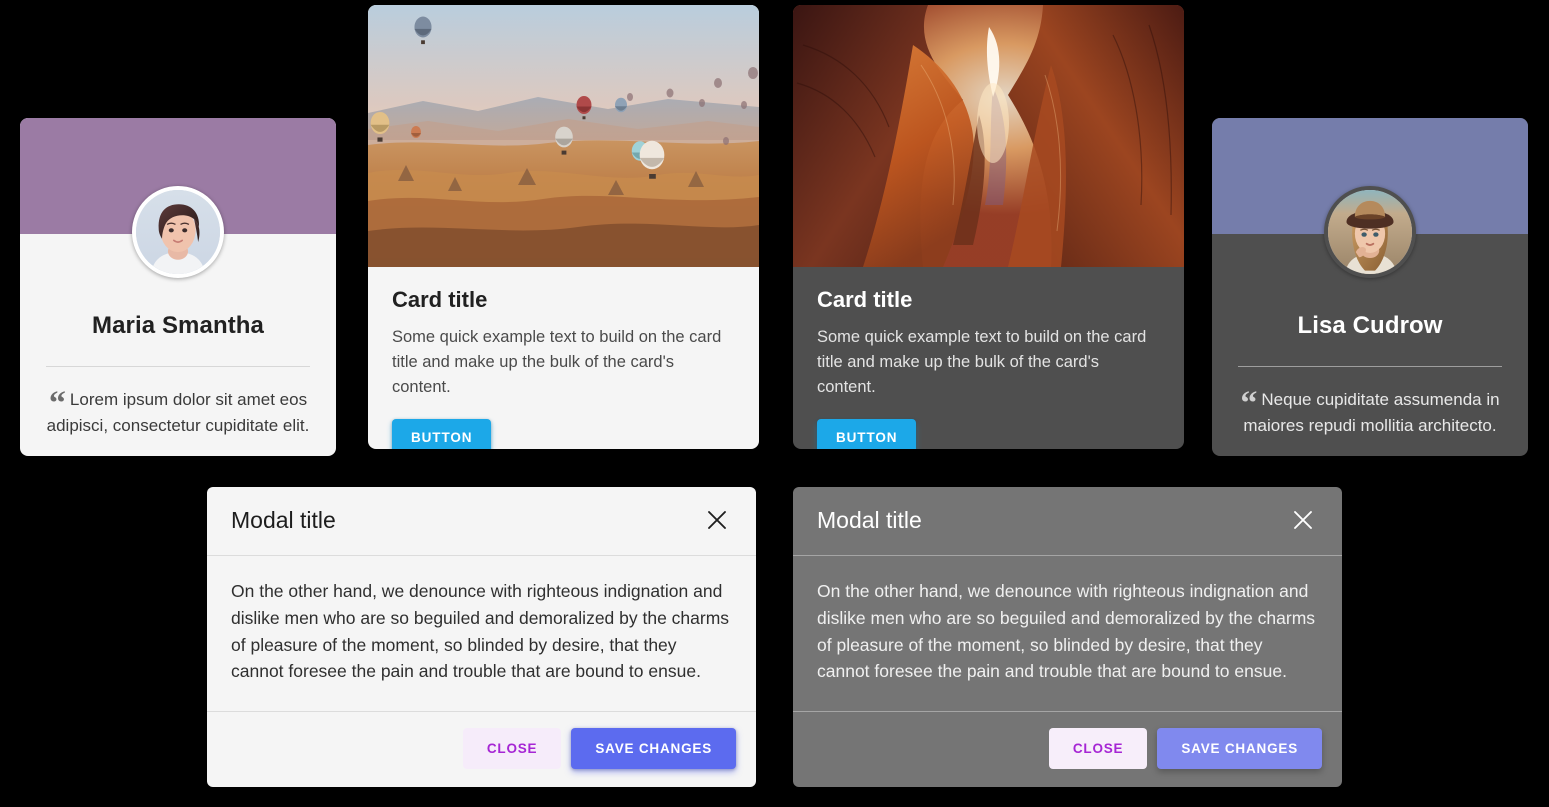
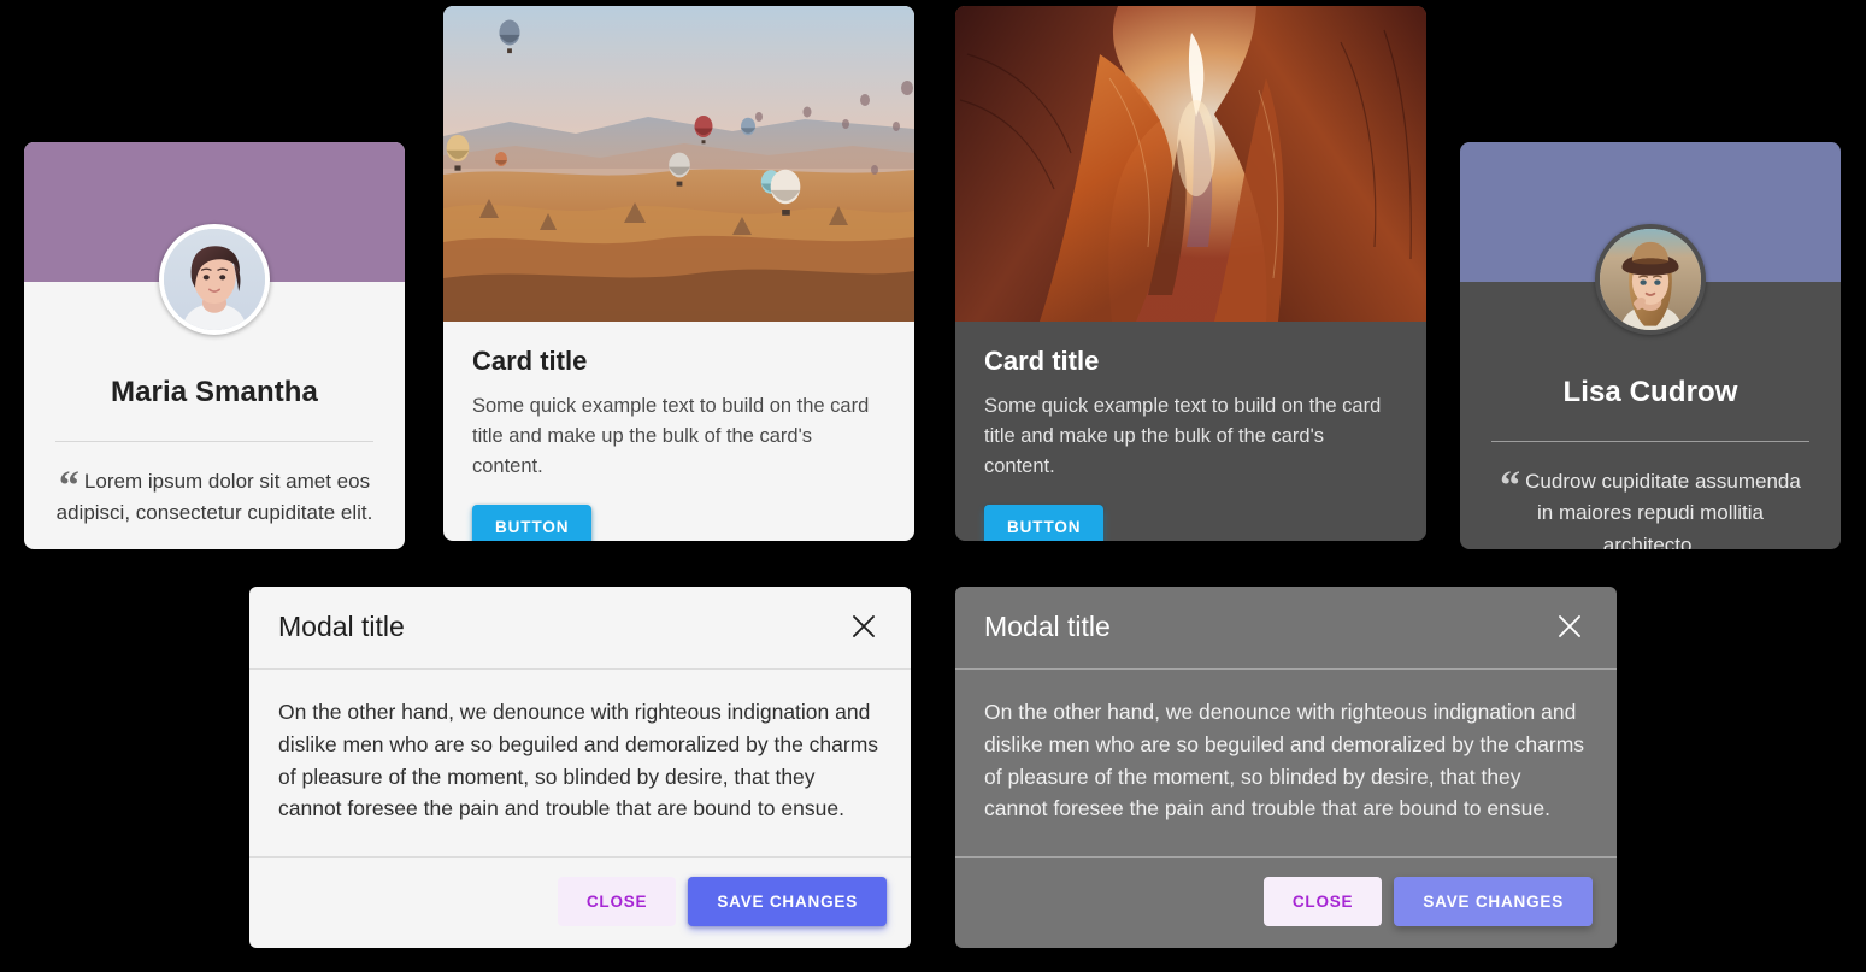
  Maria Smantha
  “ Lorem ipsum dolor sit amet eos adipisci, consectetur cupiditate elit.
  Card title
  Some quick example text to build on the card title and make up the bulk of the card's content.
  BUTTON
  Card title
  Some quick example text to build on the card title and make up the bulk of the card's content.
  BUTTON
  Lisa Cudrow
- “ Neque cupiditate assumenda in maiores repudi mollitia architecto.
+ “ Cudrow cupiditate assumenda in maiores repudi mollitia architecto.
  Modal title
  On the other hand, we denounce with righteous indignation and dislike men who are so beguiled and demoralized by the charms of pleasure of the moment, so blinded by desire, that they cannot foresee the pain and trouble that are bound to ensue.
  CLOSE
  SAVE CHANGES
  Modal title
  On the other hand, we denounce with righteous indignation and dislike men who are so beguiled and demoralized by the charms of pleasure of the moment, so blinded by desire, that they cannot foresee the pain and trouble that are bound to ensue.
  CLOSE
  SAVE CHANGES
